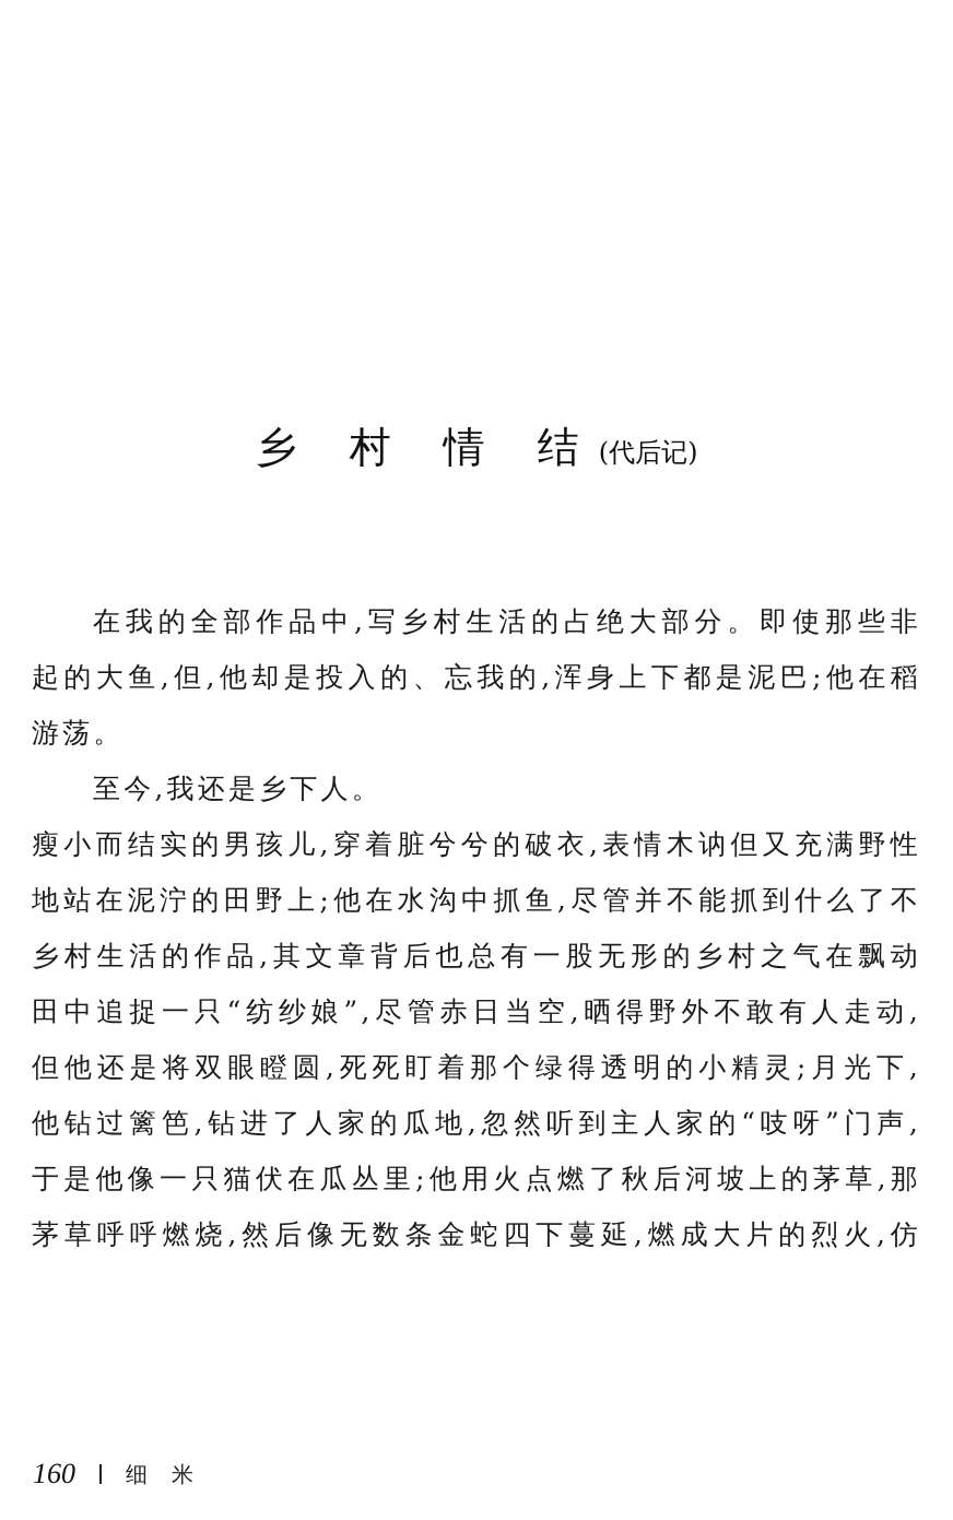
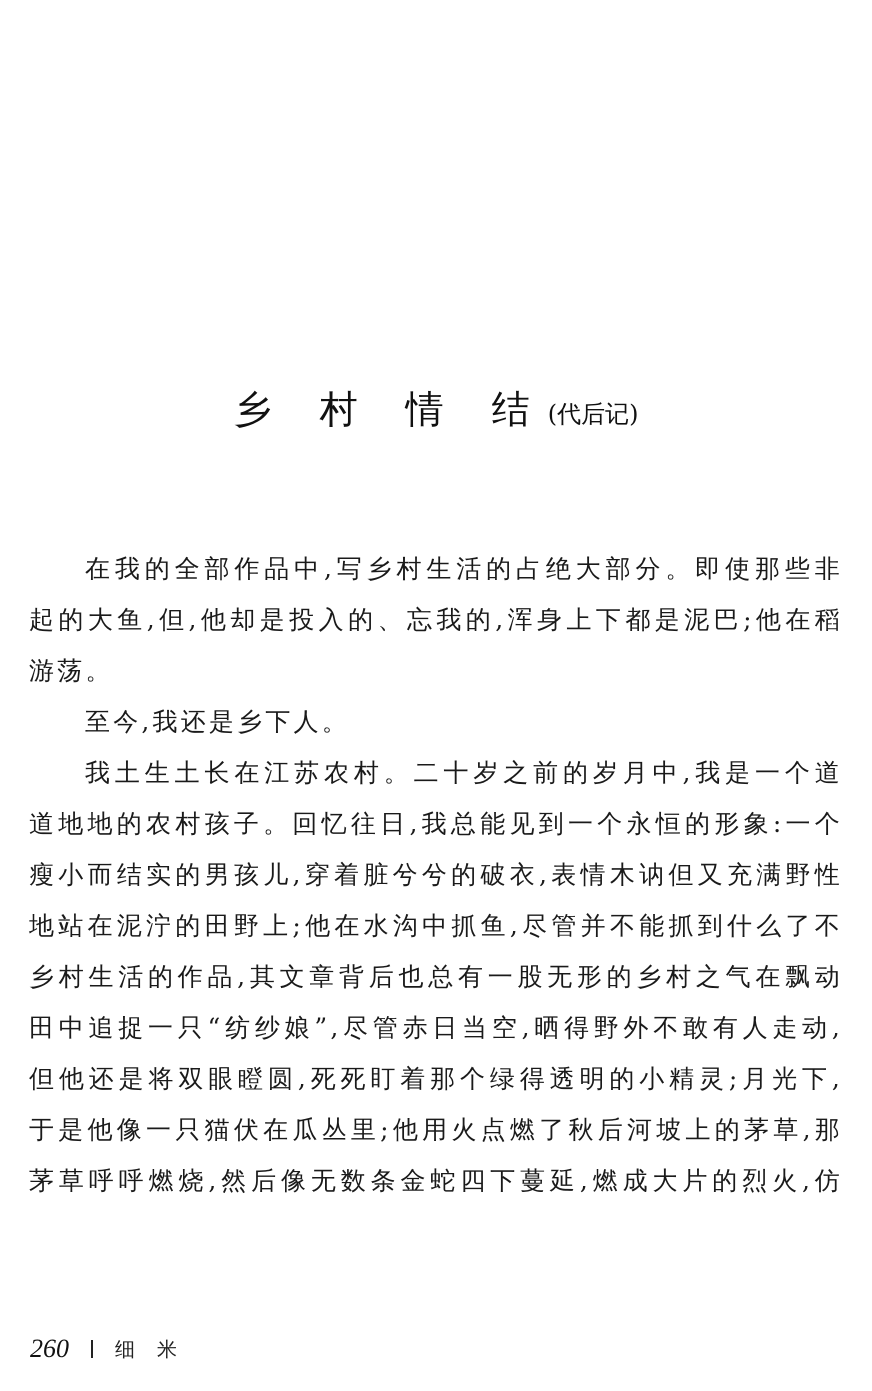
  乡 村 情 结(代后记)
  在我的全部作品中,写乡村生活的占绝大部分。即使那些非
  起的大鱼,但,他却是投入的、忘我的,浑身上下都是泥巴;他在稻
  游荡。
  至今,我还是乡下人。
+ 我土生土长在江苏农村。二十岁之前的岁月中,我是一个道
+ 道地地的农村孩子。回忆往日,我总能见到一个永恒的形象:一个
  瘦小而结实的男孩儿,穿着脏兮兮的破衣,表情木讷但又充满野性
  地站在泥泞的田野上;他在水沟中抓鱼,尽管并不能抓到什么了不
  乡村生活的作品,其文章背后也总有一股无形的乡村之气在飘动
  田中追捉一只“纺纱娘”,尽管赤日当空,晒得野外不敢有人走动,
  但他还是将双眼瞪圆,死死盯着那个绿得透明的小精灵;月光下,
- 他钻过篱笆,钻进了人家的瓜地,忽然听到主人家的“吱呀”门声,
  于是他像一只猫伏在瓜丛里;他用火点燃了秋后河坡上的茅草,那
  茅草呼呼燃烧,然后像无数条金蛇四下蔓延,燃成大片的烈火,仿
- 160
+ 260
  细米
